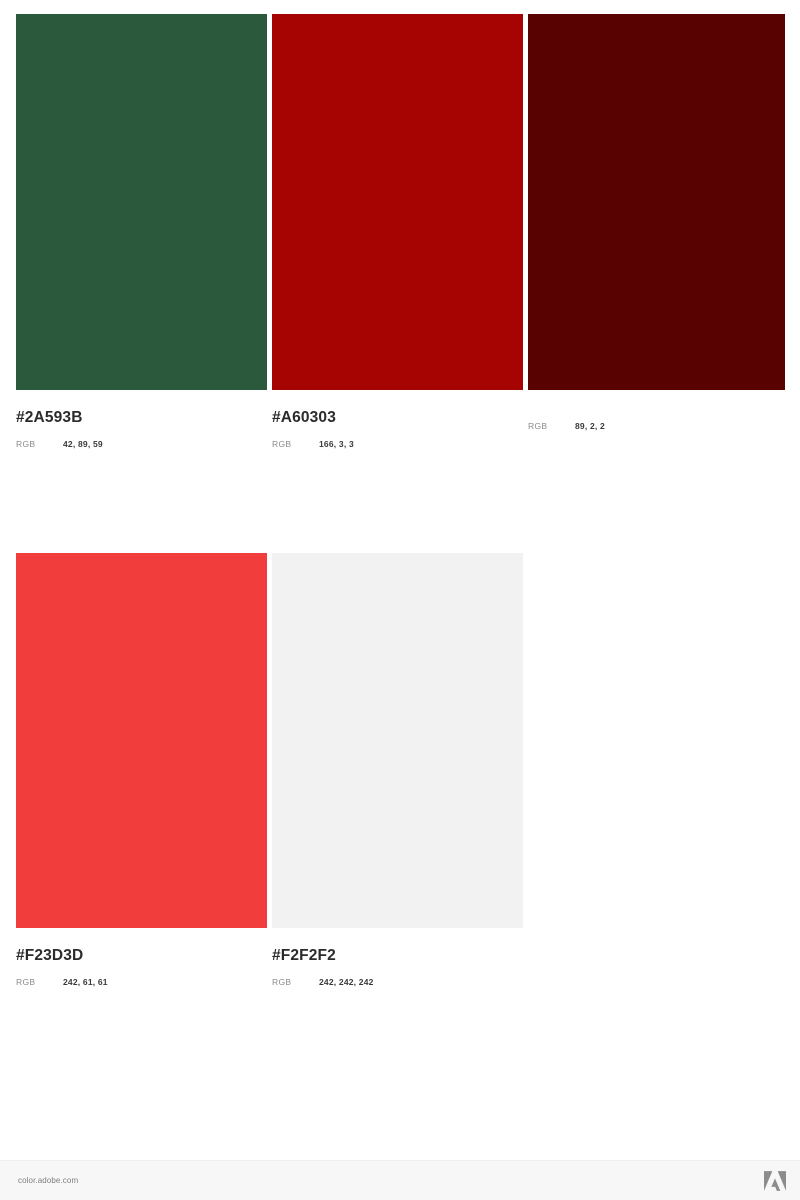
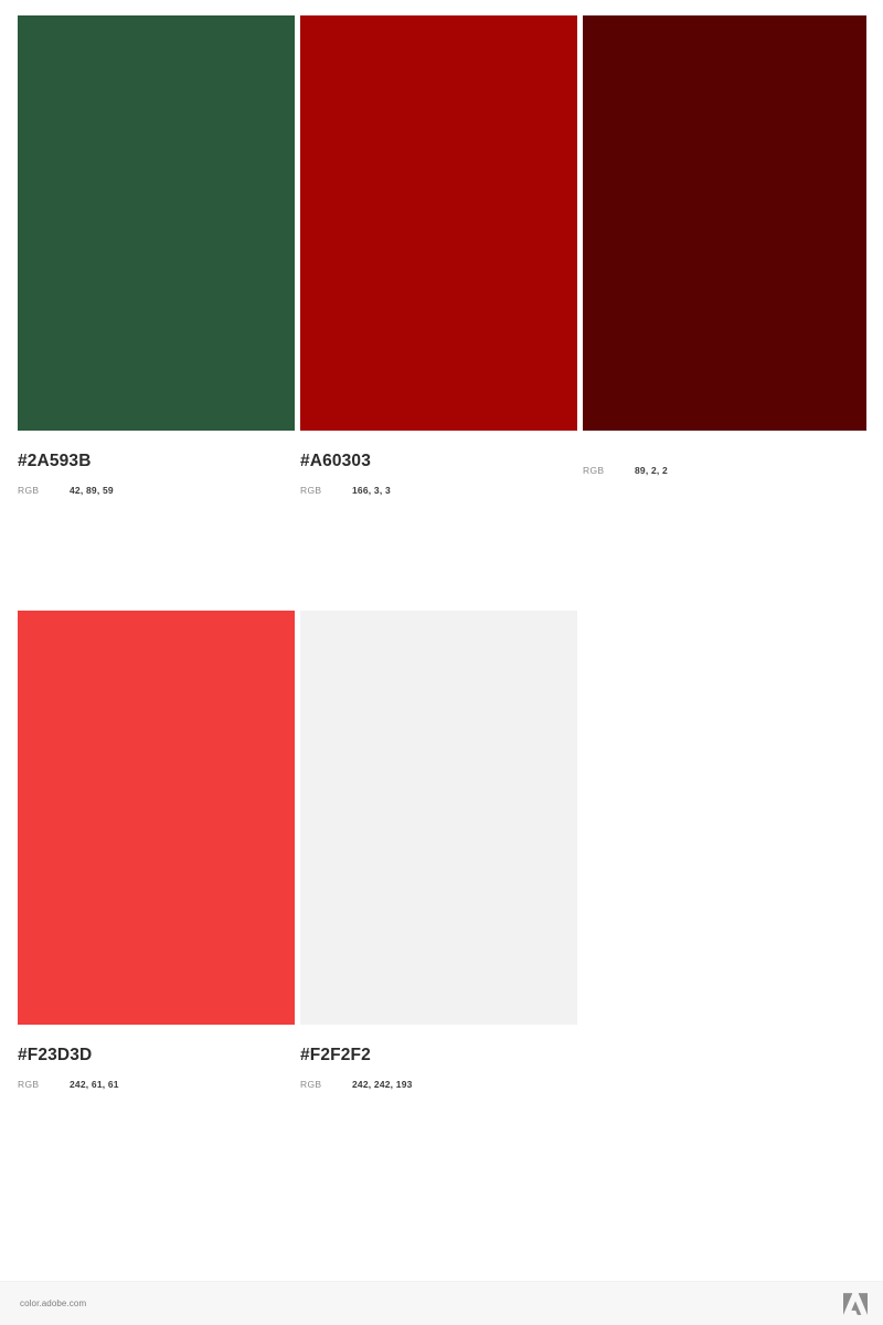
  #2A593B
  RGB
  42, 89, 59
  #A60303
  RGB
  166, 3, 3
  RGB
  89, 2, 2
  #F23D3D
  RGB
  242, 61, 61
  #F2F2F2
  RGB
- 242, 242, 242
+ 242, 242, 193
  color.adobe.com
